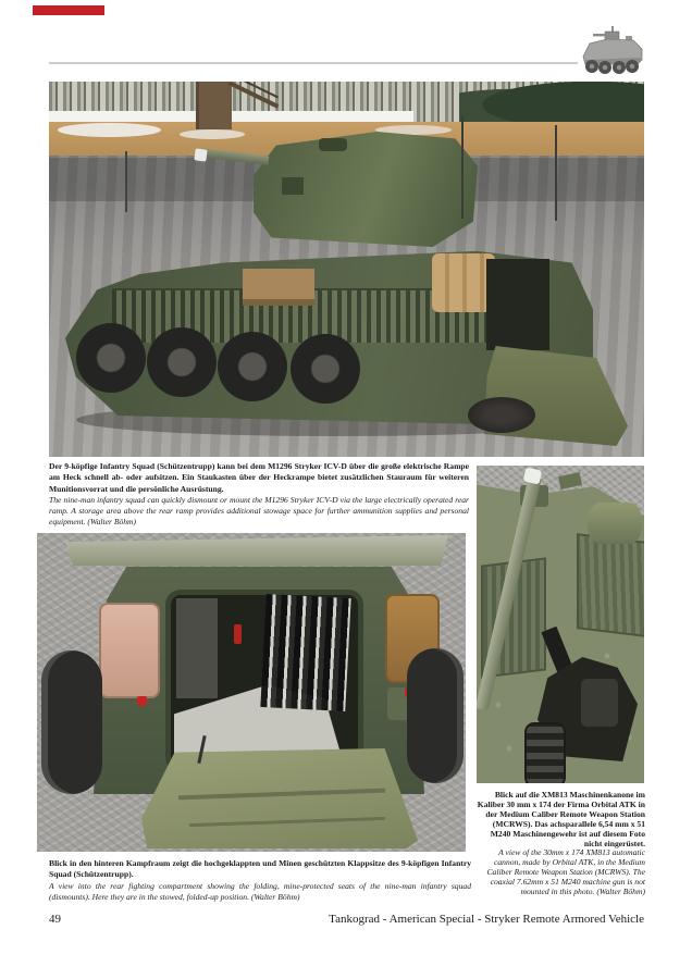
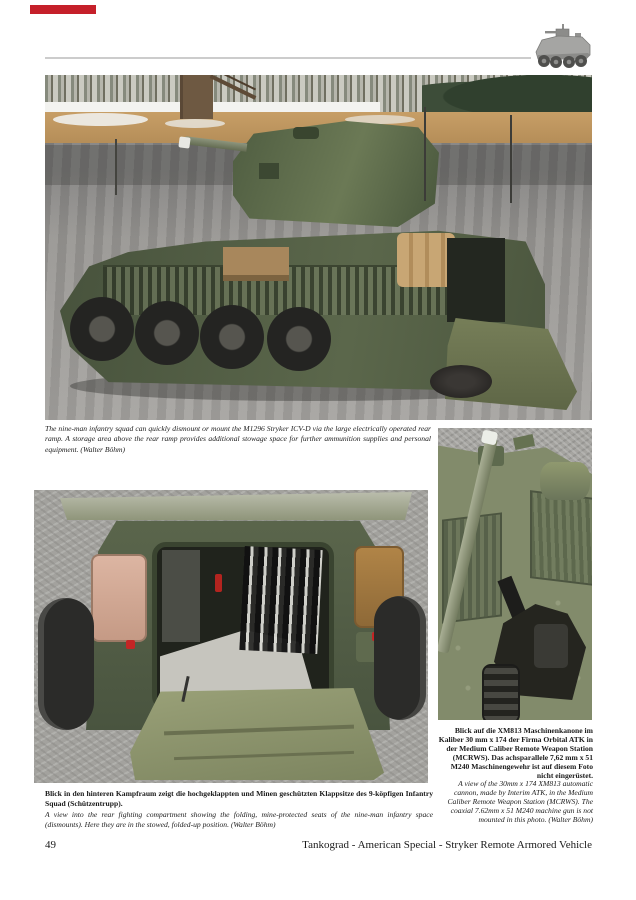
- Der 9-köpfige Infantry Squad (Schützentrupp) kann bei dem M1296 Stryker ICV-D über die große elektrische Rampe am Heck schnell ab- oder aufsitzen. Ein Staukasten über der Heckrampe bietet zusätzlichen Stauraum für weiteren Munitionsvorrat und die persönliche Ausrüstung.
  The nine-man infantry squad can quickly dismount or mount the M1296 Stryker ICV-D via the large electrically operated rear ramp. A storage area above the rear ramp provides additional stowage space for further ammunition supplies and personal equipment. (Walter Böhm)
- Blick auf die XM813 Maschinenkanone im Kaliber 30 mm x 174 der Firma Orbital ATK in der Medium Caliber Remote Weapon Station (MCRWS). Das achsparallele 6,54 mm x 51 M240 Maschinengewehr ist auf diesem Foto nicht eingerüstet.
+ Blick auf die XM813 Maschinenkanone im Kaliber 30 mm x 174 der Firma Orbital ATK in der Medium Caliber Remote Weapon Station (MCRWS). Das achsparallele 7,62 mm x 51 M240 Maschinengewehr ist auf diesem Foto nicht eingerüstet.
- A view of the 30mm x 174 XM813 automatic cannon, made by Orbital ATK, in the Medium Caliber Remote Weapon Station (MCRWS). The coaxial 7.62mm x 51 M240 machine gun is not mounted in this photo. (Walter Böhm)
+ A view of the 30mm x 174 XM813 automatic cannon, made by Interim ATK, in the Medium Caliber Remote Weapon Station (MCRWS). The coaxial 7.62mm x 51 M240 machine gun is not mounted in this photo. (Walter Böhm)
  Blick in den hinteren Kampfraum zeigt die hochgeklappten und Minen geschützten Klappsitze des 9-köpfigen Infantry Squad (Schützentrupp).
- A view into the rear fighting compartment showing the folding, mine-protected seats of the nine-man infantry squad (dismounts). Here they are in the stowed, folded-up position. (Walter Böhm)
+ A view into the rear fighting compartment showing the folding, mine-protected seats of the nine-man infantry space (dismounts). Here they are in the stowed, folded-up position. (Walter Böhm)
  49
  Tankograd - American Special - Stryker Remote Armored Vehicle
